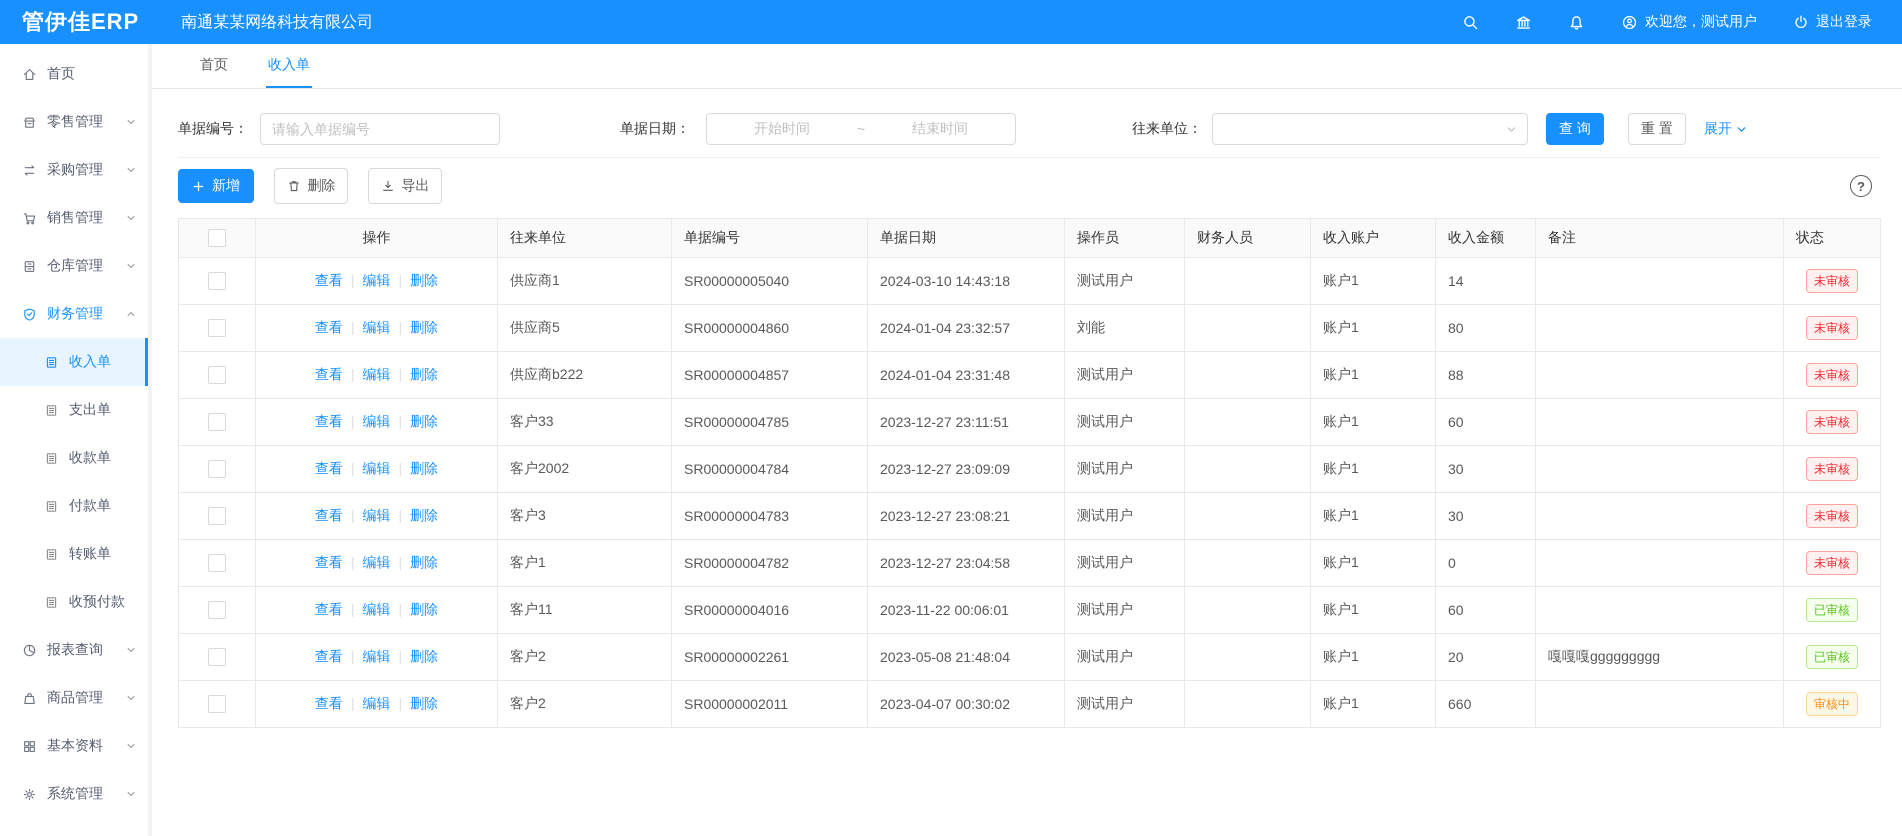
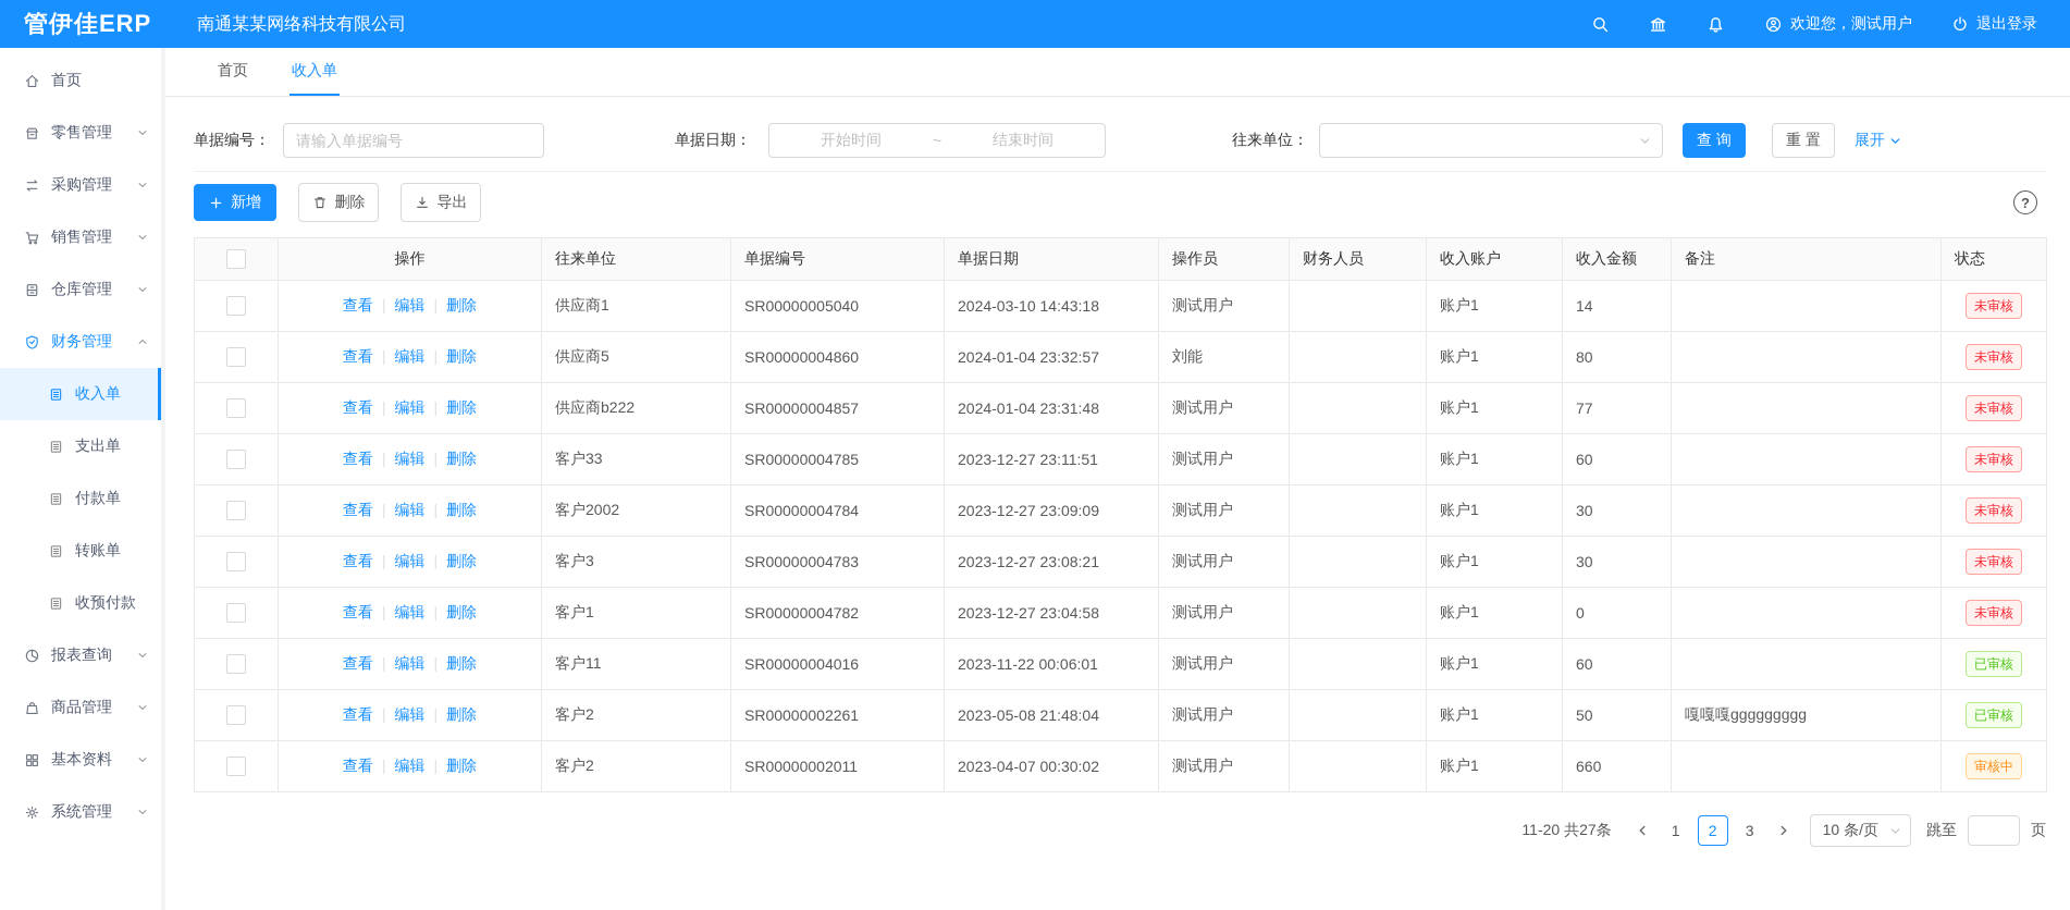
  管伊佳ERP
  南通某某网络科技有限公司
  欢迎您，测试用户
  退出登录
  首页
  零售管理
  采购管理
  销售管理
  仓库管理
  财务管理
  收入单
  支出单
- 收款单
  付款单
  转账单
  收预付款
  报表查询
  商品管理
  基本资料
  系统管理
  首页
  收入单
  单据编号：
  请输入单据编号
  单据日期：
  开始时间
  ~
  结束时间
  往来单位：
  查 询
  重 置
  展开
  新增
  删除
  导出
  ?
  	操作	往来单位	单据编号	单据日期	操作员	财务人员	收入账户	收入金额	备注	状态
  	查看 | 编辑 | 删除	供应商1	SR00000005040	2024-03-10 14:43:18	测试用户		账户1	14		未审核
  	查看 | 编辑 | 删除	供应商5	SR00000004860	2024-01-04 23:32:57	刘能		账户1	80		未审核
- 	查看 | 编辑 | 删除	供应商b222	SR00000004857	2024-01-04 23:31:48	测试用户		账户1	88		未审核
+ 	查看 | 编辑 | 删除	供应商b222	SR00000004857	2024-01-04 23:31:48	测试用户		账户1	77		未审核
  	查看 | 编辑 | 删除	客户33	SR00000004785	2023-12-27 23:11:51	测试用户		账户1	60		未审核
  	查看 | 编辑 | 删除	客户2002	SR00000004784	2023-12-27 23:09:09	测试用户		账户1	30		未审核
  	查看 | 编辑 | 删除	客户3	SR00000004783	2023-12-27 23:08:21	测试用户		账户1	30		未审核
  	查看 | 编辑 | 删除	客户1	SR00000004782	2023-12-27 23:04:58	测试用户		账户1	0		未审核
  	查看 | 编辑 | 删除	客户11	SR00000004016	2023-11-22 00:06:01	测试用户		账户1	60		已审核
- 	查看 | 编辑 | 删除	客户2	SR00000002261	2023-05-08 21:48:04	测试用户		账户1	20	嘎嘎嘎ggggggggg	已审核
+ 	查看 | 编辑 | 删除	客户2	SR00000002261	2023-05-08 21:48:04	测试用户		账户1	50	嘎嘎嘎ggggggggg	已审核
  	查看 | 编辑 | 删除	客户2	SR00000002011	2023-04-07 00:30:02	测试用户		账户1	660		审核中
+ 11-20 共27条
+ 1
+ 2
+ 3
+ 10 条/页
+ 跳至
+ 页
